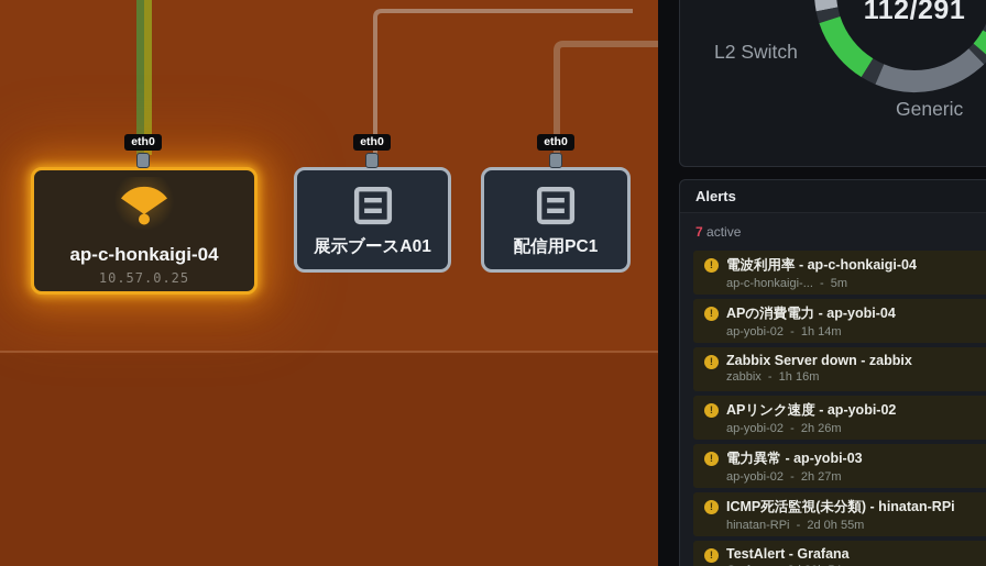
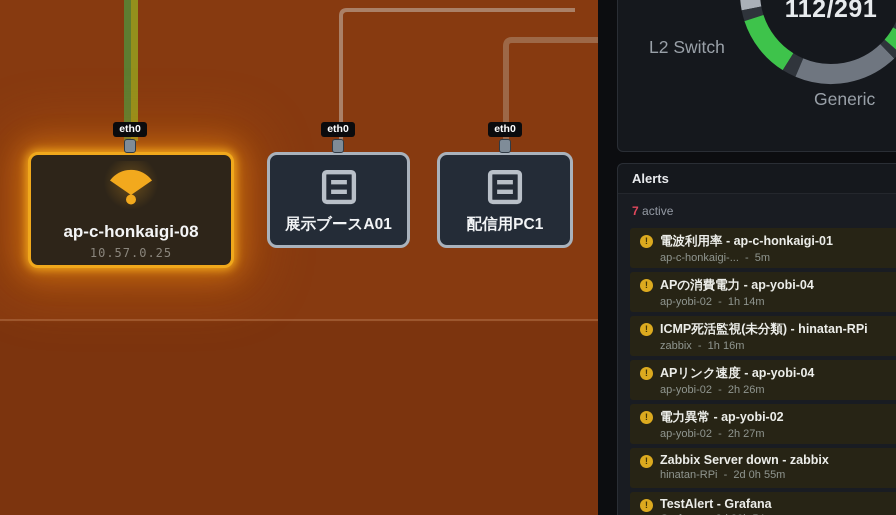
  eth0
  eth0
  eth0
- ap-c-honkaigi-04
+ ap-c-honkaigi-08
  10.57.0.25
  展示ブースA01
  配信用PC1
  112/291
  L2 Switch
  Generic
  Alerts
  7 active
  !
- 電波利用率 - ap-c-honkaigi-04
+ 電波利用率 - ap-c-honkaigi-01
  ap-c-honkaigi-... - 5m
  !
  APの消費電力 - ap-yobi-04
  ap-yobi-02 - 1h 14m
  !
- Zabbix Server down - zabbix
+ ICMP死活監視(未分類) - hinatan-RPi
  zabbix - 1h 16m
  !
- APリンク速度 - ap-yobi-02
+ APリンク速度 - ap-yobi-04
  ap-yobi-02 - 2h 26m
  !
- 電力異常 - ap-yobi-03
+ 電力異常 - ap-yobi-02
  ap-yobi-02 - 2h 27m
  !
- ICMP死活監視(未分類) - hinatan-RPi
+ Zabbix Server down - zabbix
  hinatan-RPi - 2d 0h 55m
  !
  TestAlert - Grafana
